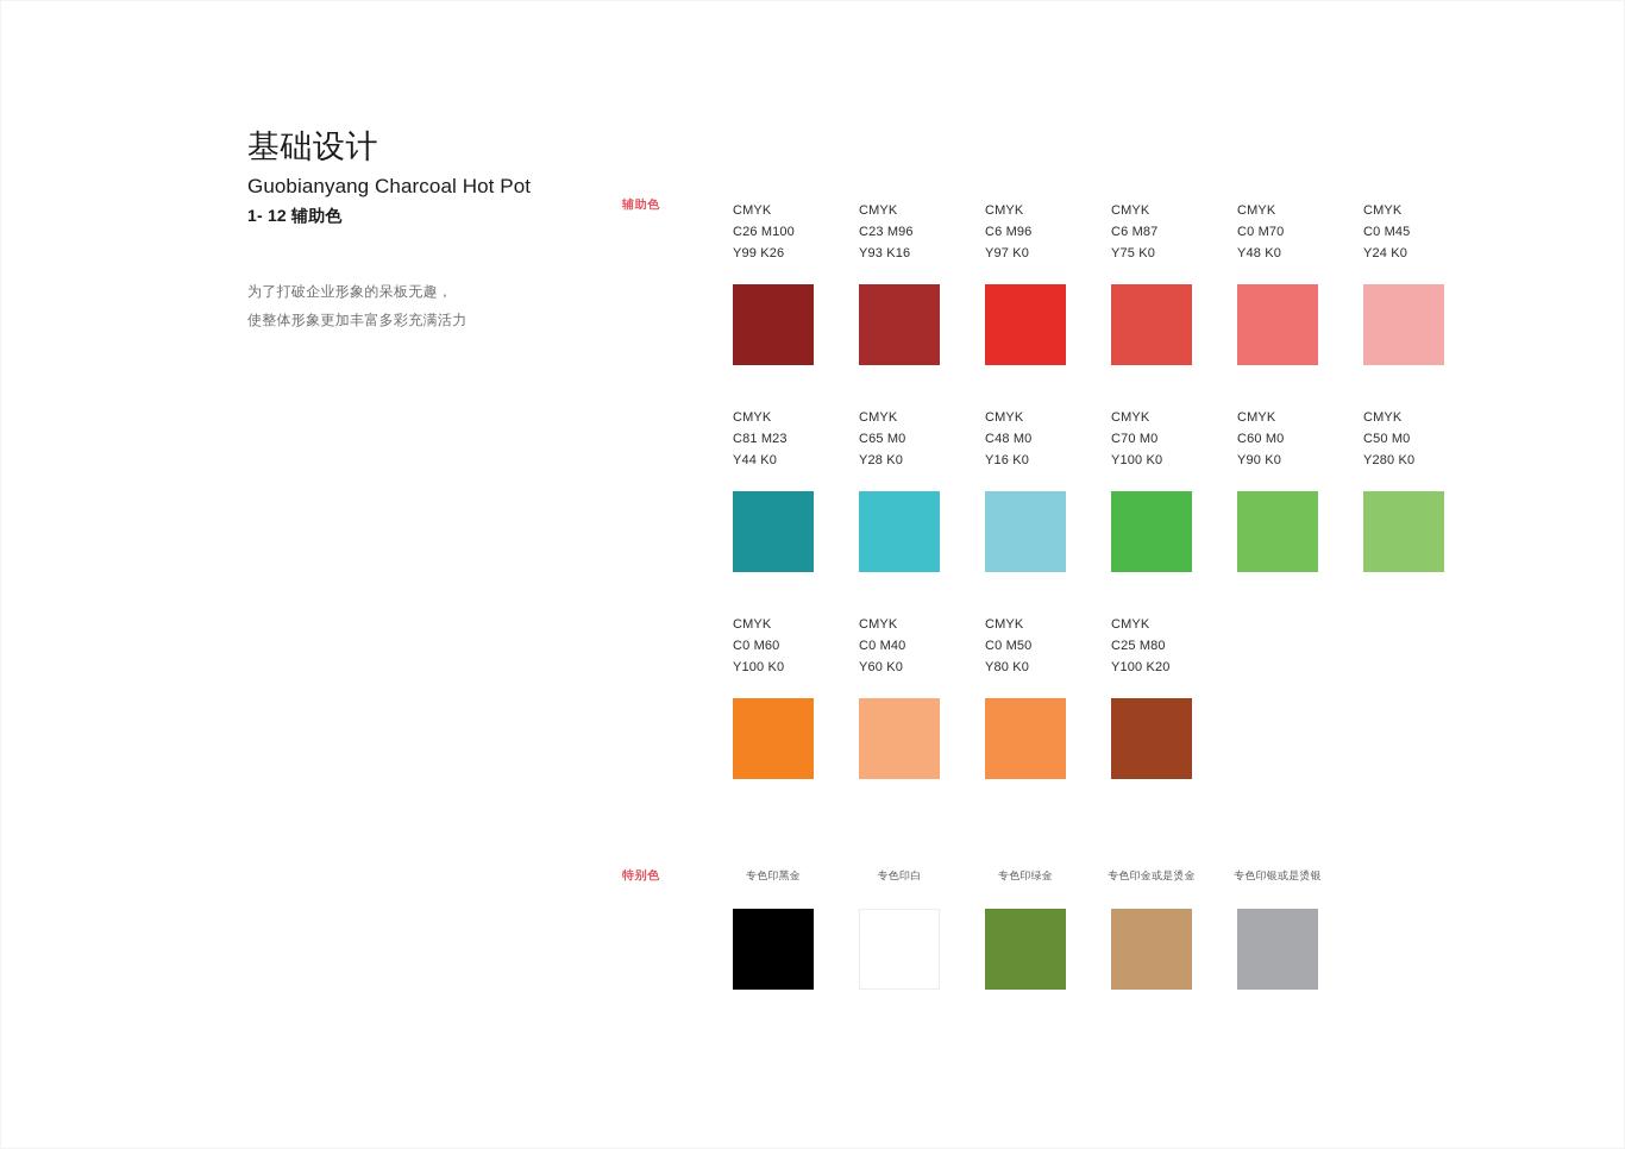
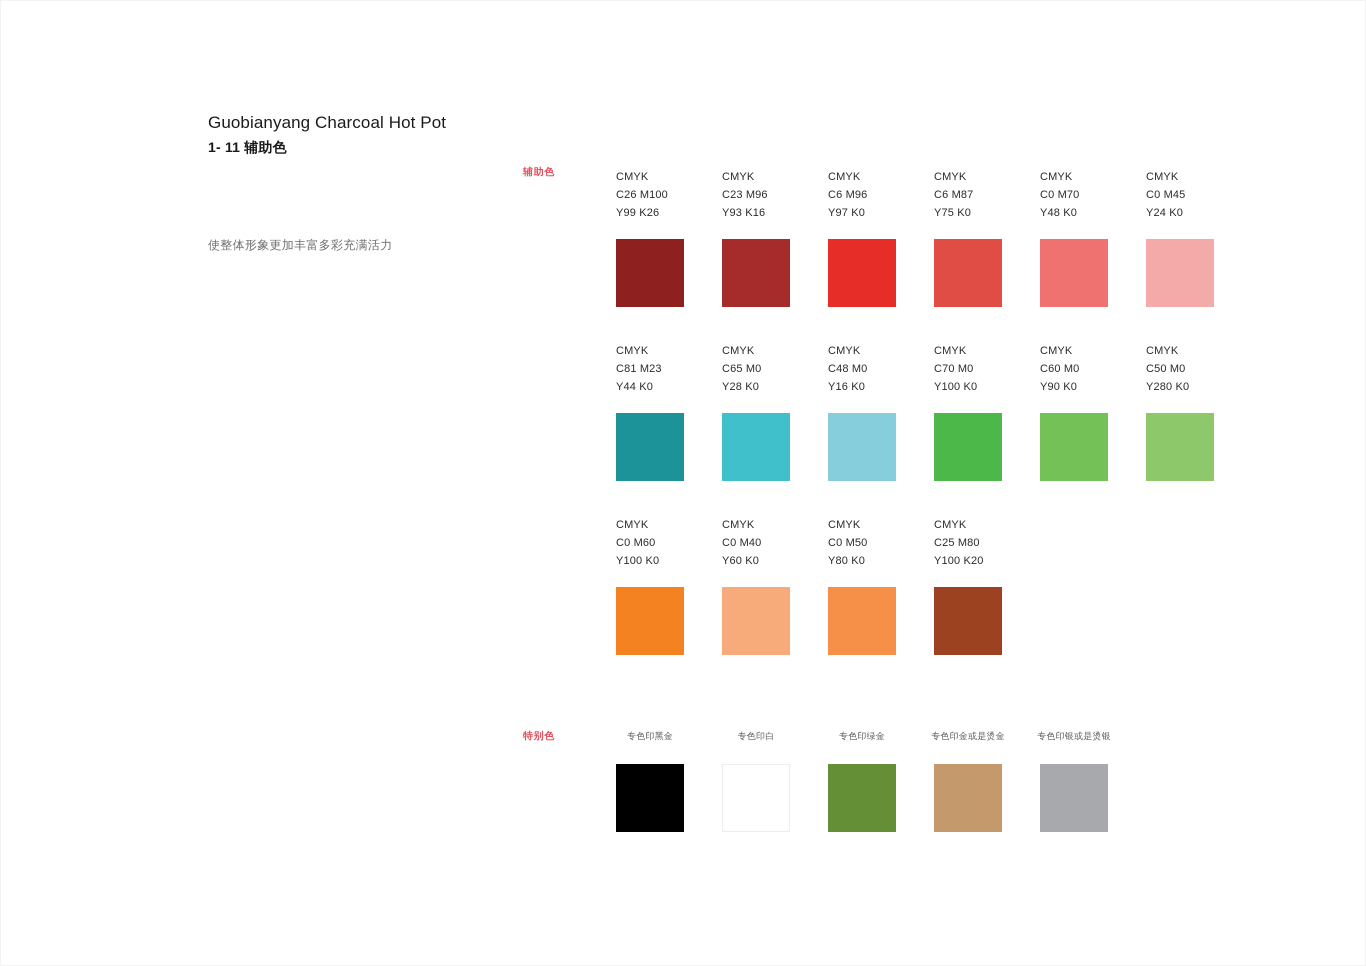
- 基础设计
  Guobianyang Charcoal Hot Pot
- 1- 12 辅助色
+ 1- 11 辅助色
- 为了打破企业形象的呆板无趣，
  使整体形象更加丰富多彩充满活力
  辅助色
  特别色
  CMYK
  C26 M100
  Y99 K26
  CMYK
  C23 M96
  Y93 K16
  CMYK
  C6 M96
  Y97 K0
  CMYK
  C6 M87
  Y75 K0
  CMYK
  C0 M70
  Y48 K0
  CMYK
  C0 M45
  Y24 K0
  CMYK
  C81 M23
  Y44 K0
  CMYK
  C65 M0
  Y28 K0
  CMYK
  C48 M0
  Y16 K0
  CMYK
  C70 M0
  Y100 K0
  CMYK
  C60 M0
  Y90 K0
  CMYK
  C50 M0
  Y280 K0
  CMYK
  C0 M60
  Y100 K0
  CMYK
  C0 M40
  Y60 K0
  CMYK
  C0 M50
  Y80 K0
  CMYK
  C25 M80
  Y100 K20
  专色印黑金
  专色印白
  专色印绿金
  专色印金或是烫金
  专色印银或是烫银
